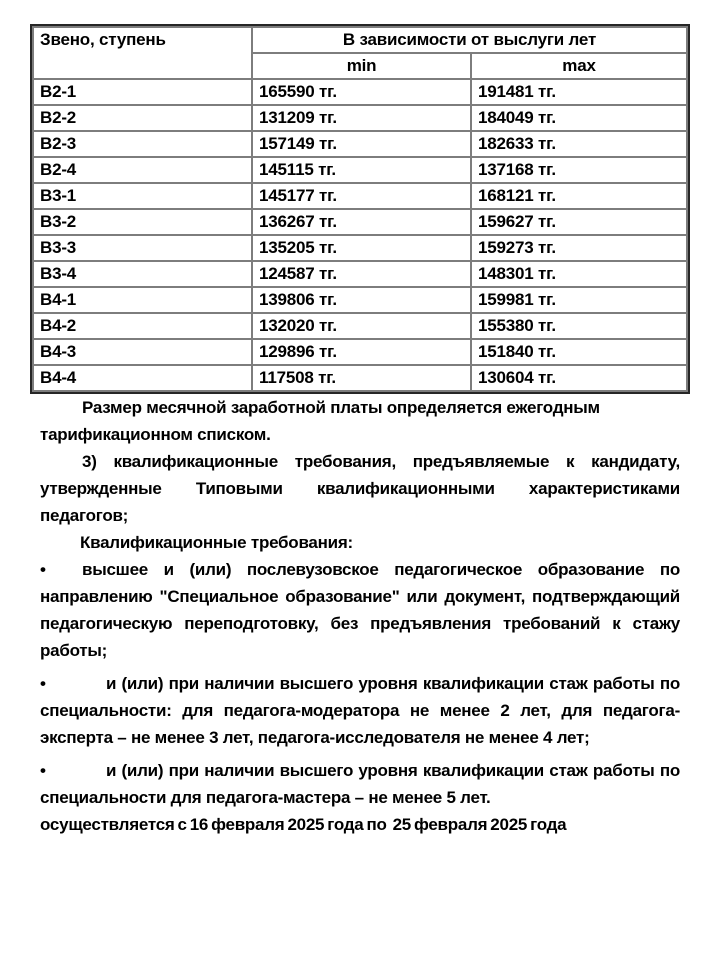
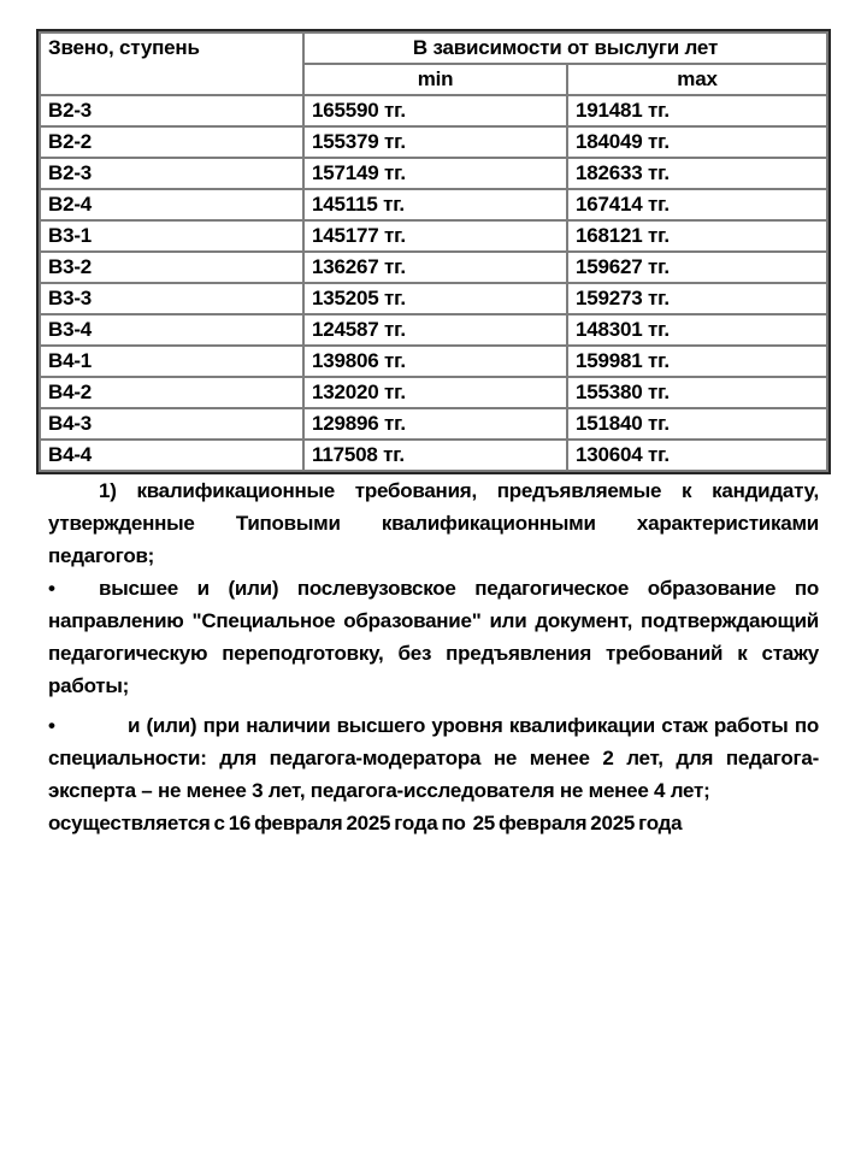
  Звено, ступень	В зависимости от выслуги лет
  min	max
- В2-1	165590 тг.	191481 тг.
+ В2-3	165590 тг.	191481 тг.
- В2-2	131209 тг.	184049 тг.
+ В2-2	155379 тг.	184049 тг.
  В2-3	157149 тг.	182633 тг.
- В2-4	145115 тг.	137168 тг.
+ В2-4	145115 тг.	167414 тг.
  В3-1	145177 тг.	168121 тг.
  В3-2	136267 тг.	159627 тг.
  В3-3	135205 тг.	159273 тг.
  В3-4	124587 тг.	148301 тг.
  В4-1	139806 тг.	159981 тг.
  В4-2	132020 тг.	155380 тг.
  В4-3	129896 тг.	151840 тг.
  В4-4	117508 тг.	130604 тг.
- Размер месячной заработной платы определяется ежегодным тарификационном списком.
- 3) квалификационные требования, предъявляемые к кандидату, утвержденные Типовыми квалификационными характеристиками педагогов;
+ 1) квалификационные требования, предъявляемые к кандидату, утвержденные Типовыми квалификационными характеристиками педагогов;
- Квалификационные требования:
  • высшее и (или) послевузовское педагогическое образование по направлению "Специальное образование" или документ, подтверждающий педагогическую переподготовку, без предъявления требований к стажу работы;
  • и (или) при наличии высшего уровня квалификации стаж работы по специальности: для педагога-модератора не менее 2 лет, для педагога-эксперта – не менее 3 лет, педагога-исследователя не менее 4 лет;
- • и (или) при наличии высшего уровня квалификации стаж работы по специальности для педагога-мастера – не менее 5 лет.
  осуществляется с 16 февраля 2025 года по 25 февраля 2025 года
